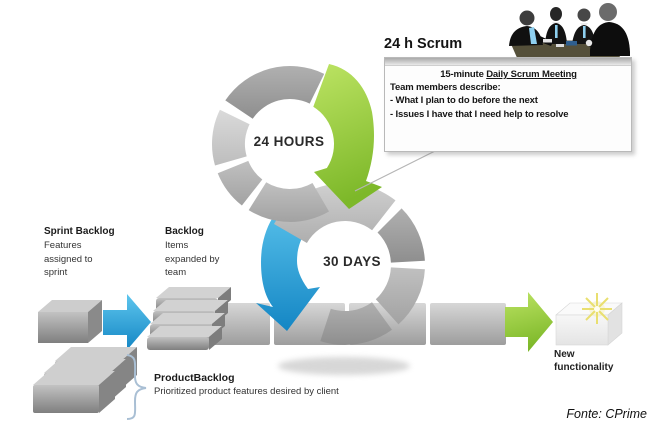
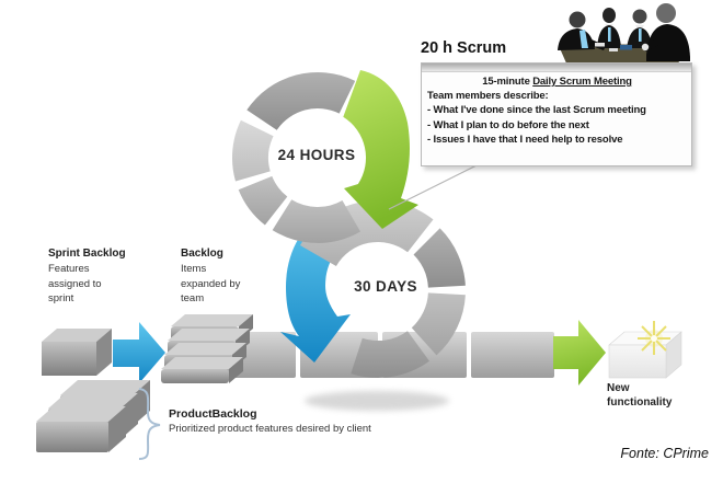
  24 HOURS
  30 DAYS
- 24 h Scrum
+ 20 h Scrum
  15-minute Daily Scrum Meeting
  Team members describe:
+ - What I've done since the last Scrum meeting
  - What I plan to do before the next
  - Issues I have that I need help to resolve
  Sprint Backlog
  Features
  assigned to
  sprint
  Backlog
  Items
  expanded by
  team
  ProductBacklog
  Prioritized product features desired by client
  New
  functionality
  Fonte: CPrime
